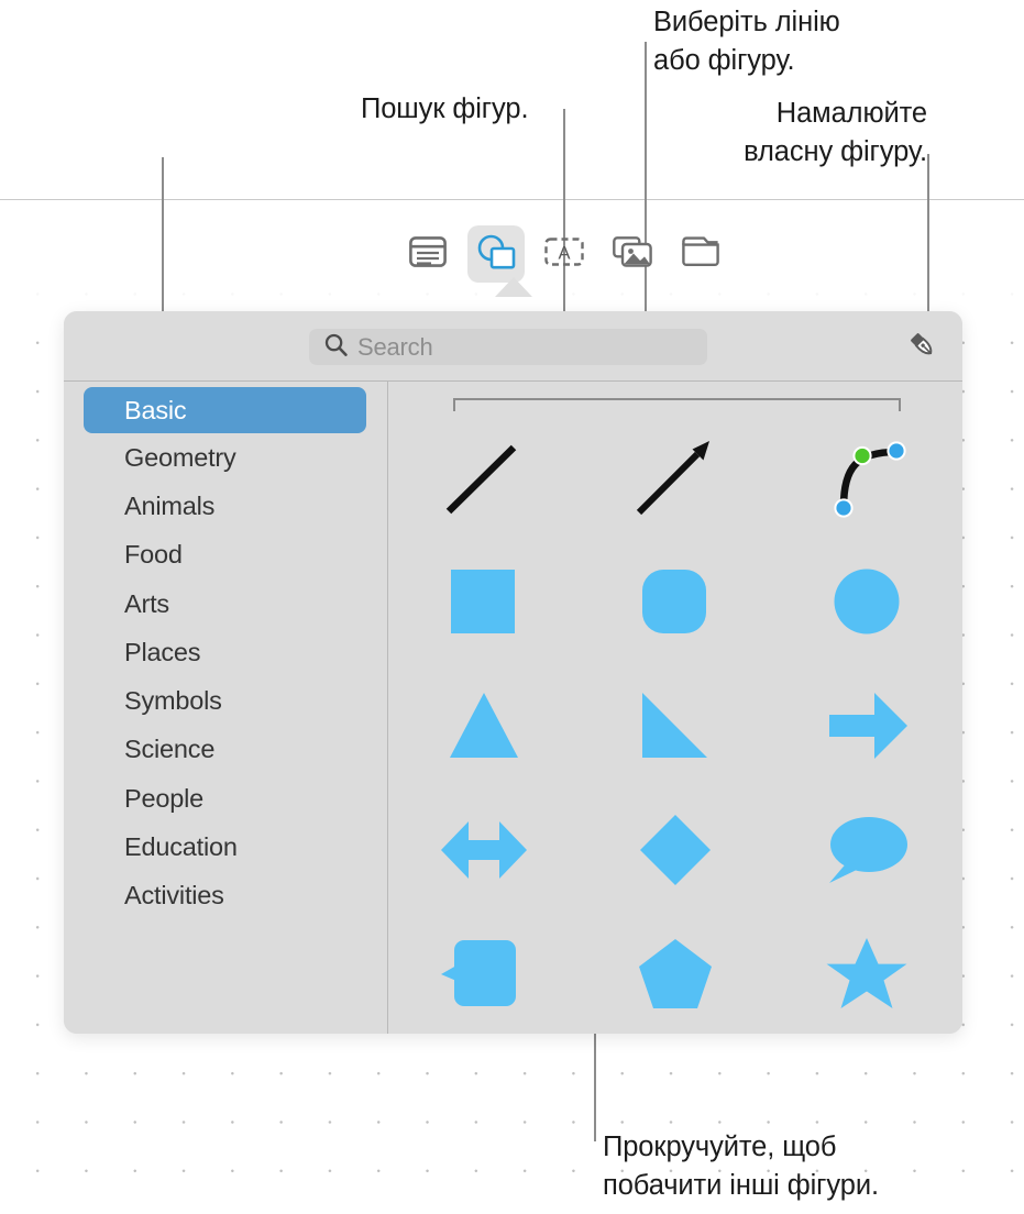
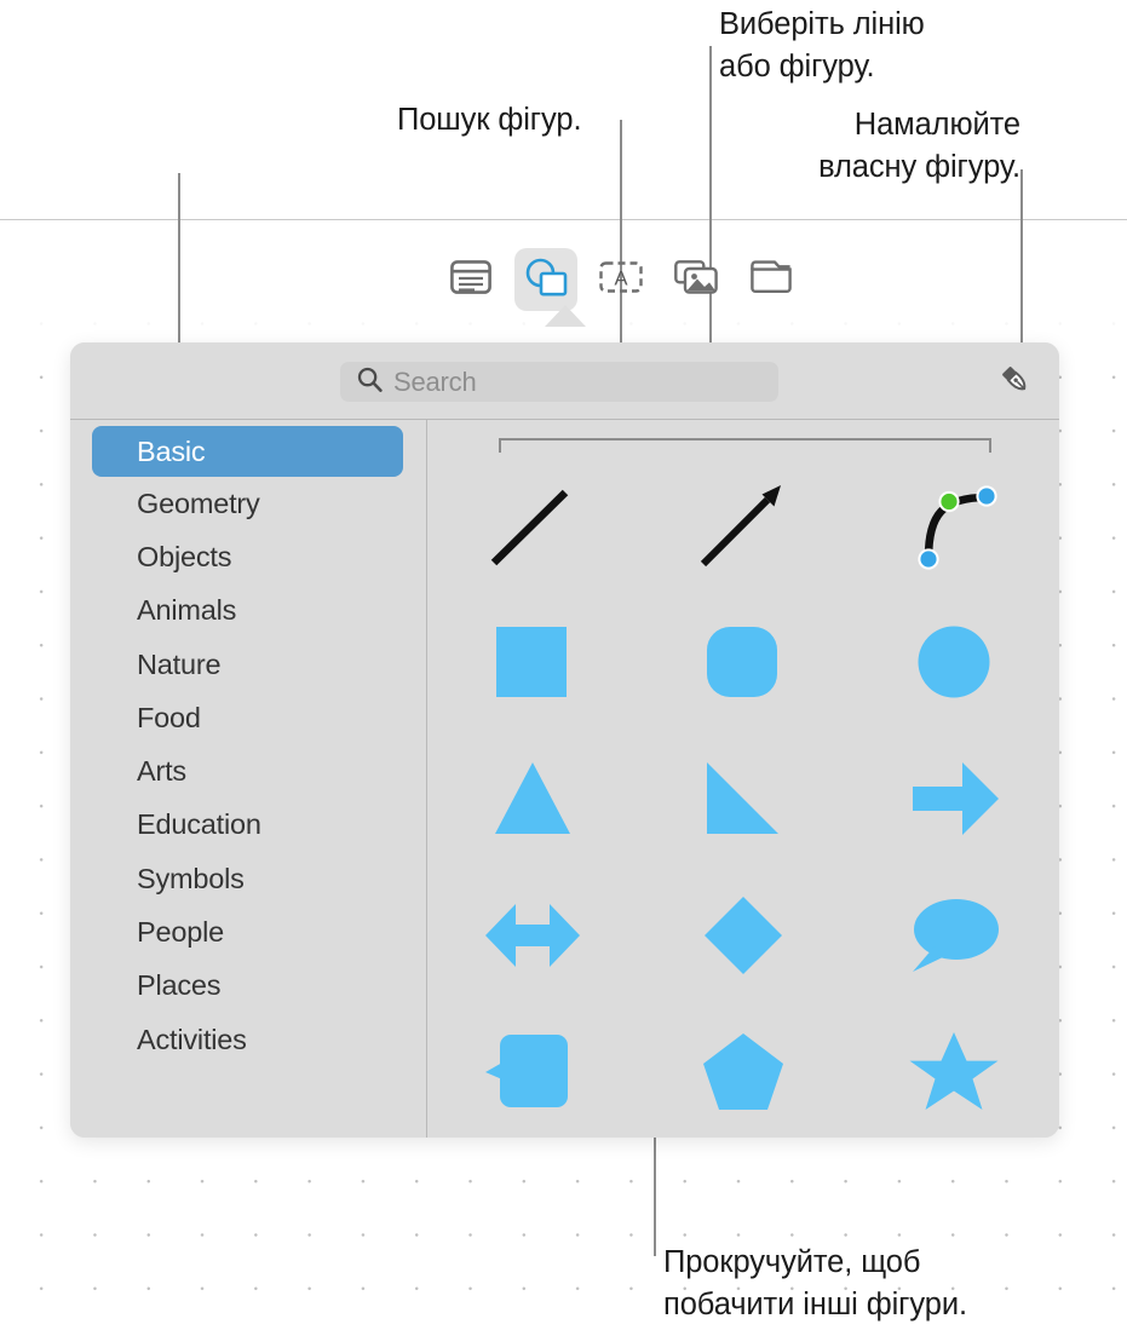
  Пошук фігур.
  Виберіть лінію
  або фігуру.
  Намалюйте
  власну фігуру.
  Прокручуйте, щоб
  побачити інші фігури.
  A
  Search
  Basic
  Geometry
+ Objects
  Animals
+ Nature
  Food
  Arts
- Places
+ Education
  Symbols
- Science
  People
- Education
+ Places
  Activities
